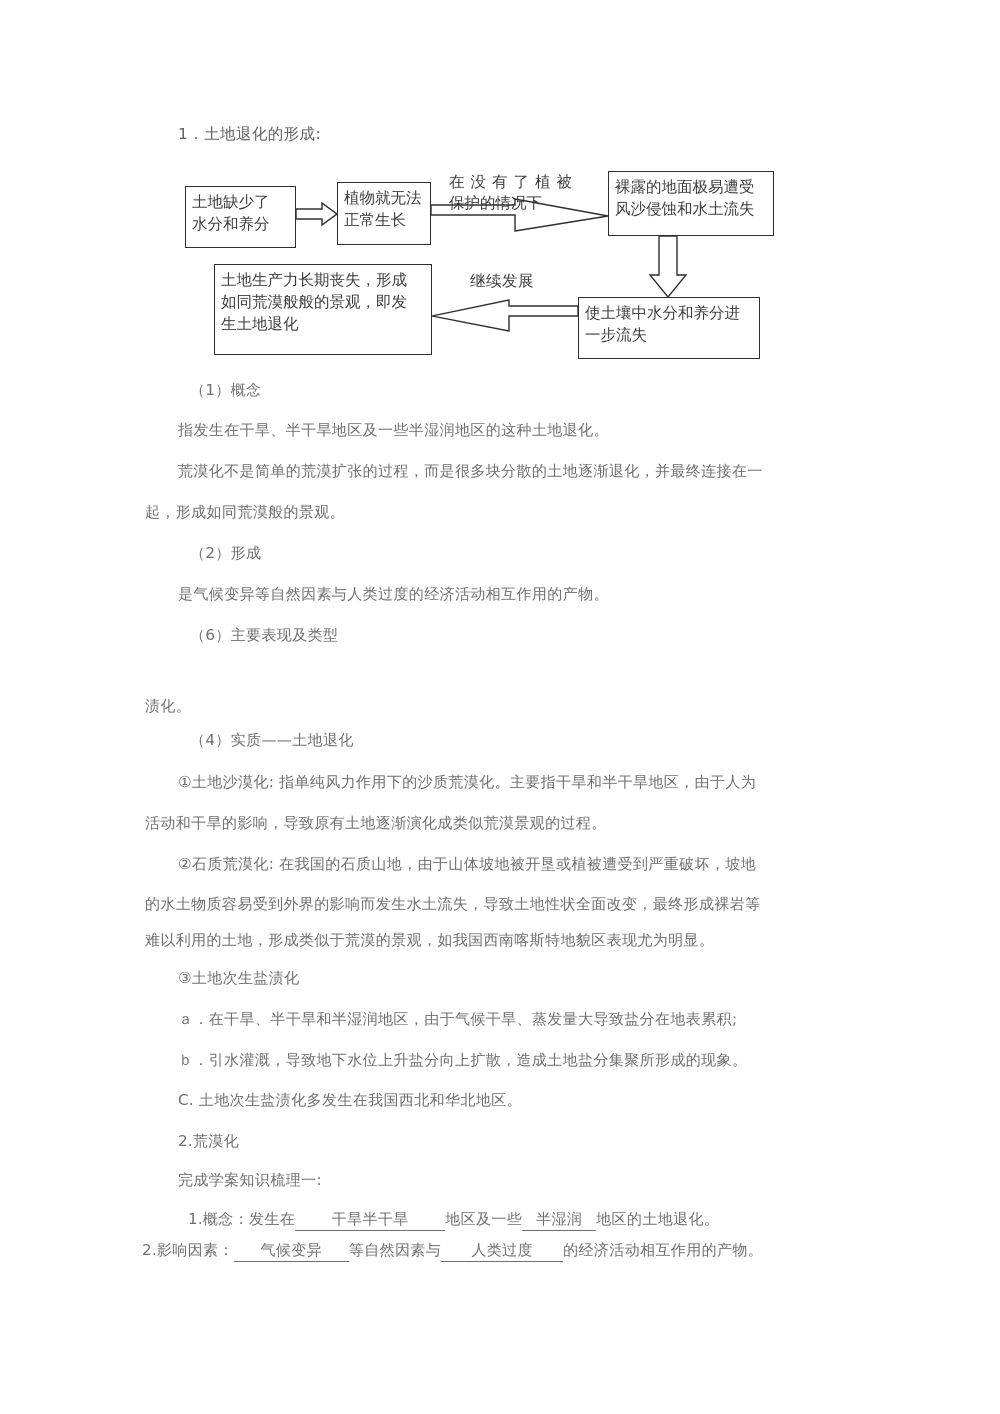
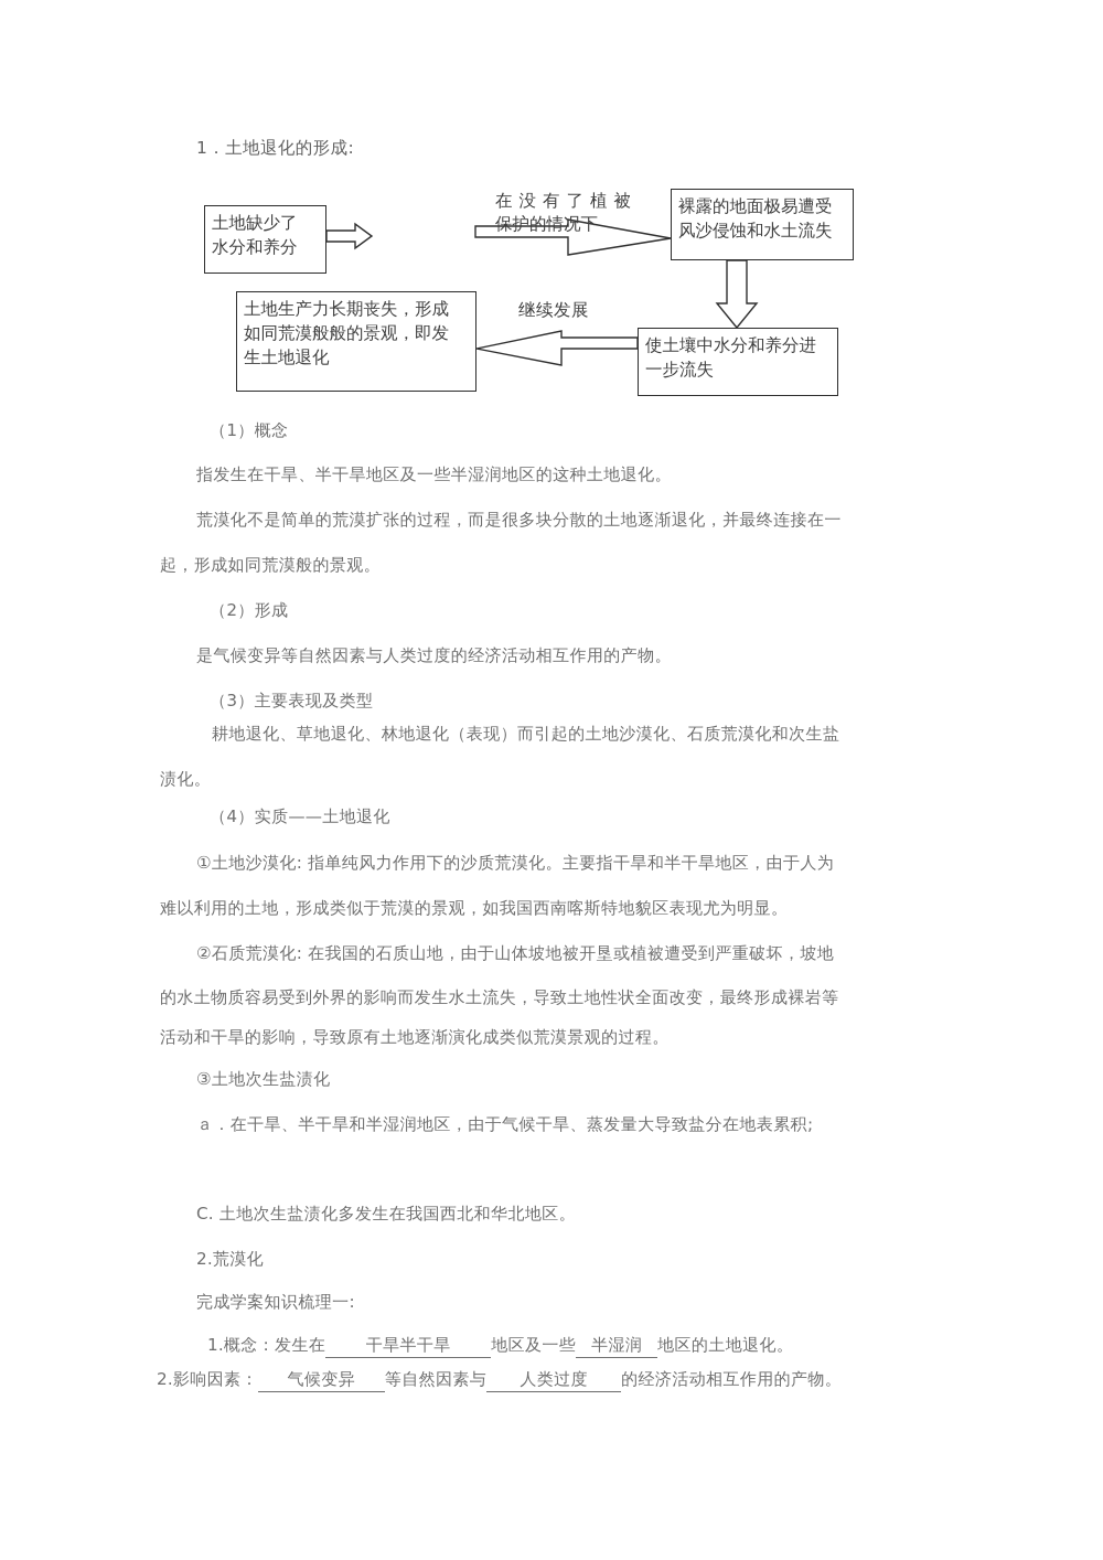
  1．土地退化的形成:
  土地缺少了
  水分和养分
- 植物就无法
- 正常生长
  裸露的地面极易遭受
  风沙侵蚀和水土流失
  使土壤中水分和养分进
  一步流失
  土地生产力长期丧失，形成
  如同荒漠般般的景观，即发
  生土地退化
  在没有了植被
  保护的情况下
  继续发展
  （1）概念
  指发生在干旱、半干旱地区及一些半湿润地区的这种土地退化。
  荒漠化不是简单的荒漠扩张的过程，而是很多块分散的土地逐渐退化，并最终连接在一
  起，形成如同荒漠般的景观。
  （2）形成
  是气候变异等自然因素与人类过度的经济活动相互作用的产物。
- （6）主要表现及类型
+ （3）主要表现及类型
+ 耕地退化、草地退化、林地退化（表现）而引起的土地沙漠化、石质荒漠化和次生盐
  渍化。
  （4）实质——土地退化
  ①土地沙漠化: 指单纯风力作用下的沙质荒漠化。主要指干旱和半干旱地区，由于人为
- 活动和干旱的影响，导致原有土地逐渐演化成类似荒漠景观的过程。
+ 难以利用的土地，形成类似于荒漠的景观，如我国西南喀斯特地貌区表现尤为明显。
  ②石质荒漠化: 在我国的石质山地，由于山体坡地被开垦或植被遭受到严重破坏，坡地
  的水土物质容易受到外界的影响而发生水土流失，导致土地性状全面改变，最终形成裸岩等
- 难以利用的土地，形成类似于荒漠的景观，如我国西南喀斯特地貌区表现尤为明显。
+ 活动和干旱的影响，导致原有土地逐渐演化成类似荒漠景观的过程。
  ③土地次生盐渍化
  ａ．在干旱、半干旱和半湿润地区，由于气候干旱、蒸发量大导致盐分在地表累积;
- ｂ．引水灌溉，导致地下水位上升盐分向上扩散，造成土地盐分集聚所形成的现象。
  C. 土地次生盐渍化多发生在我国西北和华北地区。
  2.荒漠化
  完成学案知识梳理一:
  1.概念：发生在 干旱半干旱 地区及一些 半湿润 地区的土地退化。
  2.影响因素： 气候变异 等自然因素与 人类过度 的经济活动相互作用的产物。
